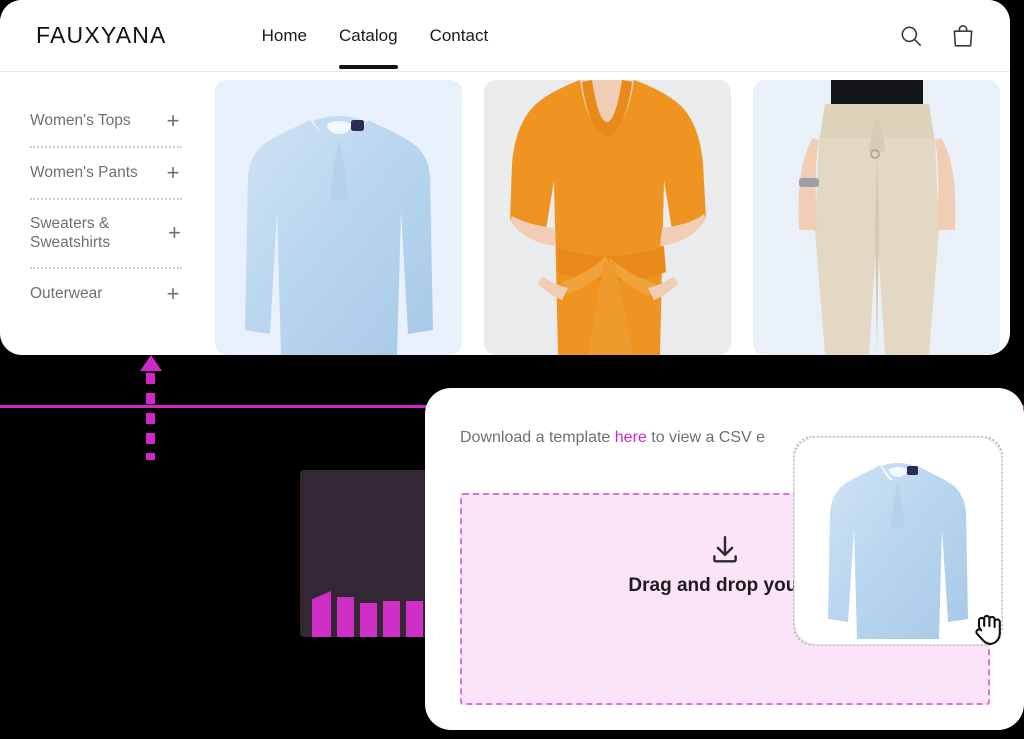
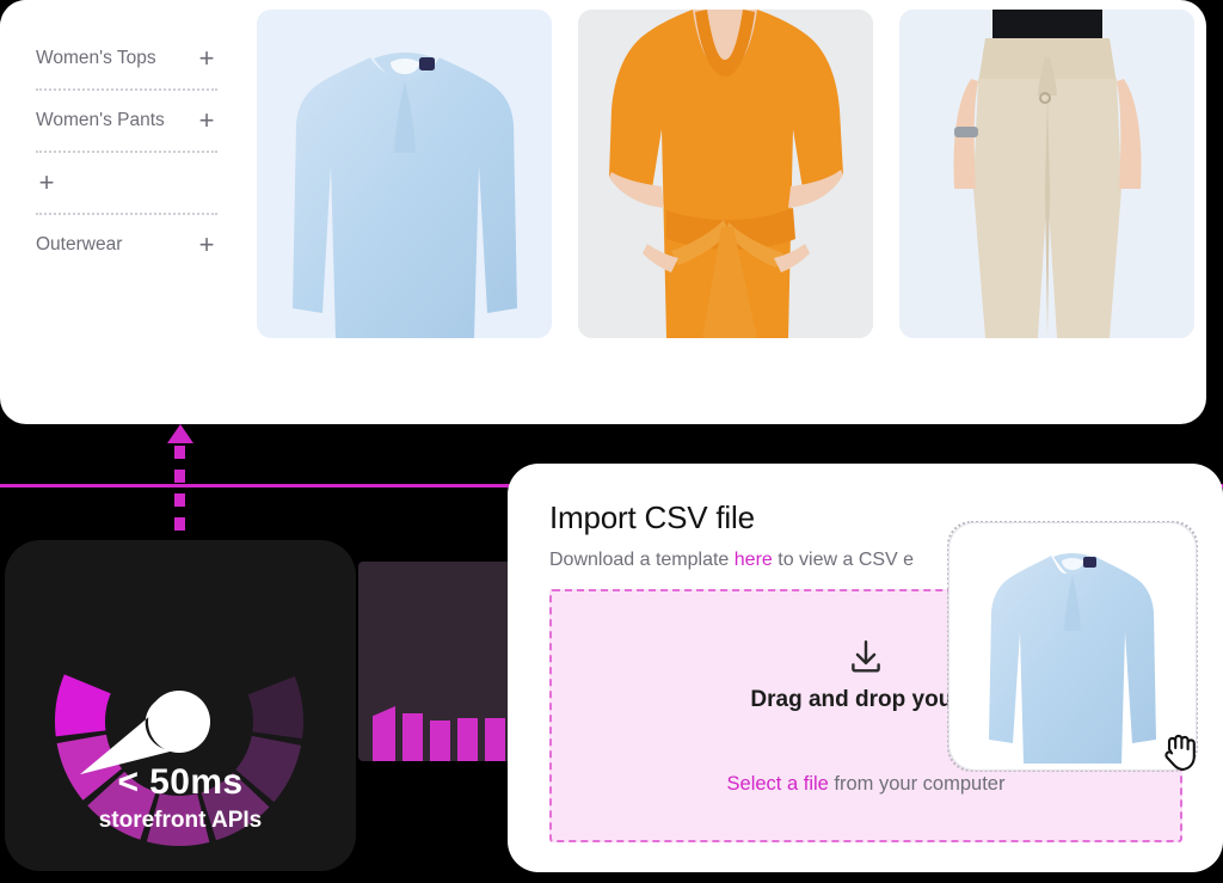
- FAUXYANA
- Home
- Catalog
- Contact
  Women's Tops
  +
  Women's Pants
  +
- Sweaters & Sweatshirts
  +
  Outerwear
  +
+ < 50ms
+ storefront APIs
+ Import CSV file
  Download a template here to view a CSV e
  Drag and drop you
+ Select a file from your computer
